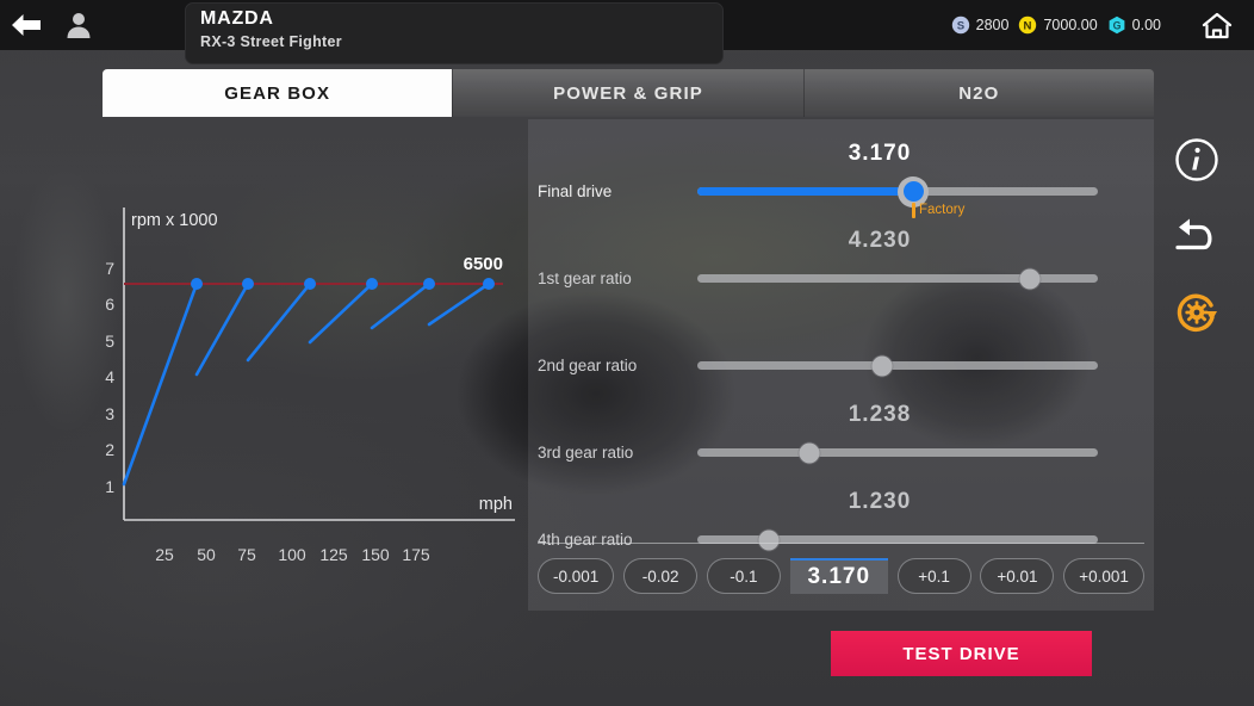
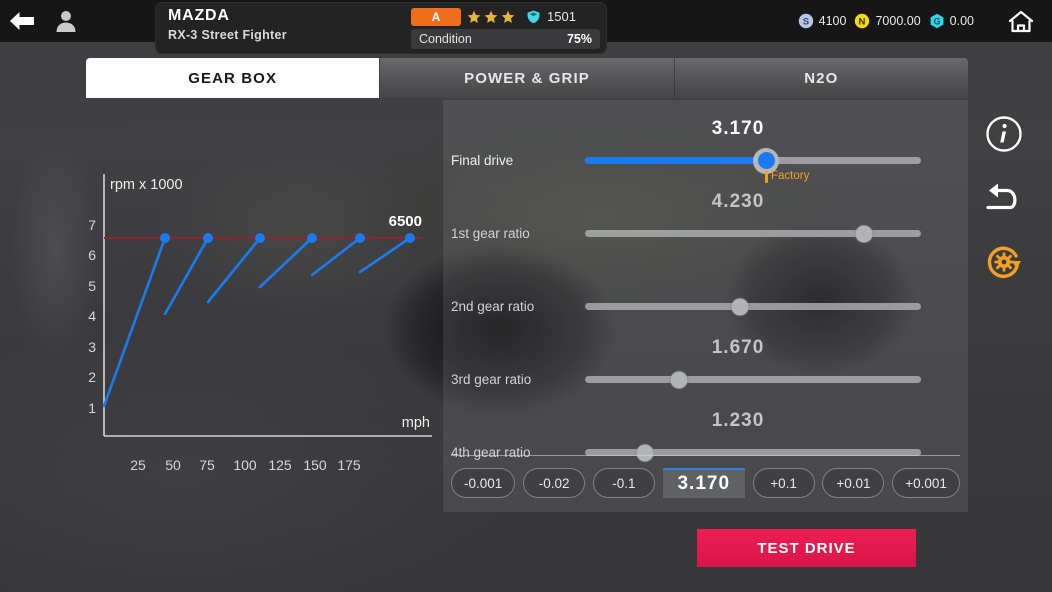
  MAZDA
  RX-3 Street Fighter
+ A
+ 1501
+ Condition
+ 75%
  S
- 2800
+ 4100
  N
  7000.00
  G
  0.00
  GEAR BOX
  POWER & GRIP
  N2O
  7
  6
  5
  4
  3
  2
  1
  25
  50
  75
  100
  125
  150
  175
  rpm x 1000
  mph
  6500
  3.170
  Final drive
  Factory
  4.230
  1st gear ratio
  2nd gear ratio
- 1.238
+ 1.670
  3rd gear ratio
  1.230
  4th gear ratio
  -0.001
  -0.02
  -0.1
  3.170
  +0.1
  +0.01
  +0.001
  TEST DRIVE
